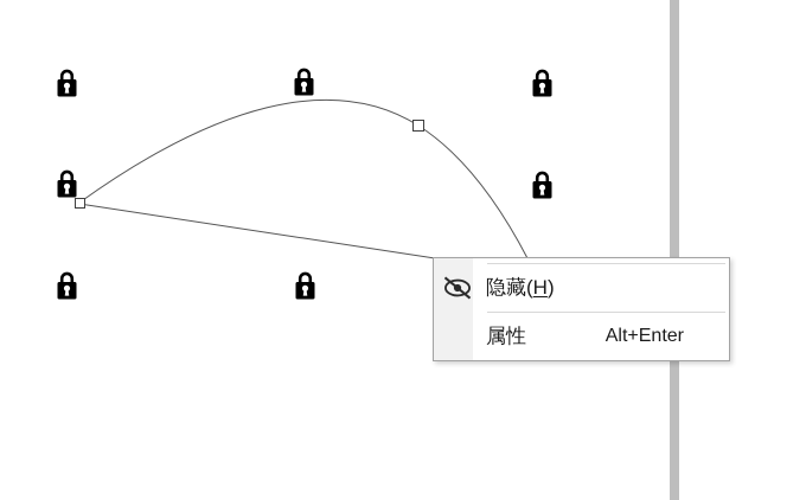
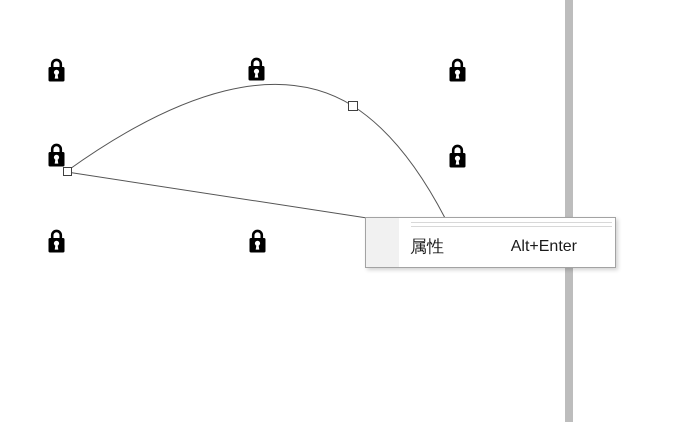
- 隐藏(H)
  属性
  Alt+Enter
